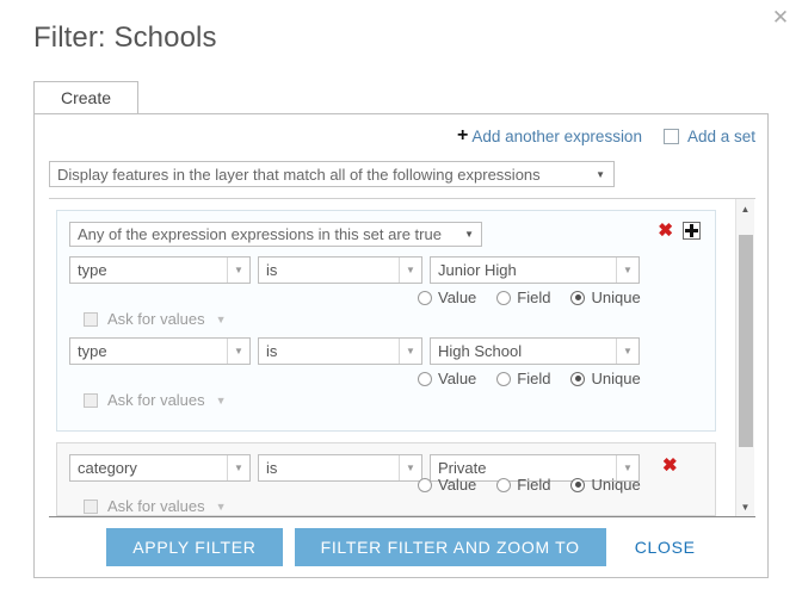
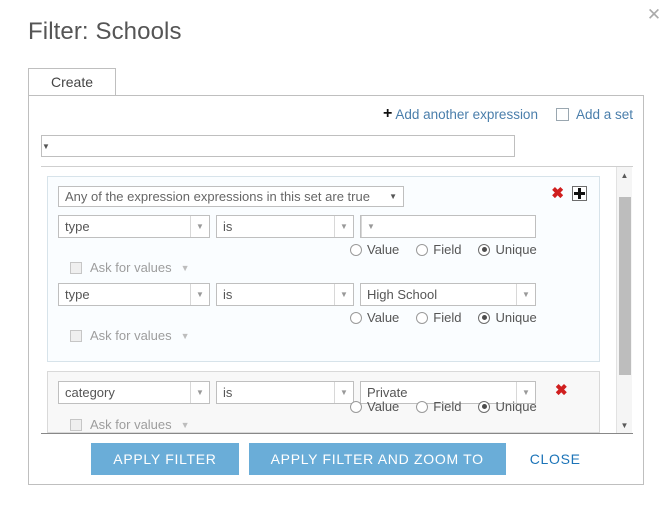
  ✕
  Filter: Schools
  Create
  +
  Add another expression
  Add a set
- Display features in the layer that match all of the following expressions
  ▼
  Any of the expression expressions in this set are true
  ▼
  ✖
  type
  ▼
  is
  ▼
- Junior High
  ▼
  Value
  Field
  Unique
  Ask for values
  ▼
  type
  ▼
  is
  ▼
  High School
  ▼
  Value
  Field
  Unique
  Ask for values
  ▼
  category
  ▼
  is
  ▼
  Private
  ▼
  ✖
  Value
  Field
  Unique
  Ask for values
  ▼
  ▲
  ▼
  APPLY FILTER
- FILTER FILTER AND ZOOM TO
+ APPLY FILTER AND ZOOM TO
  CLOSE
